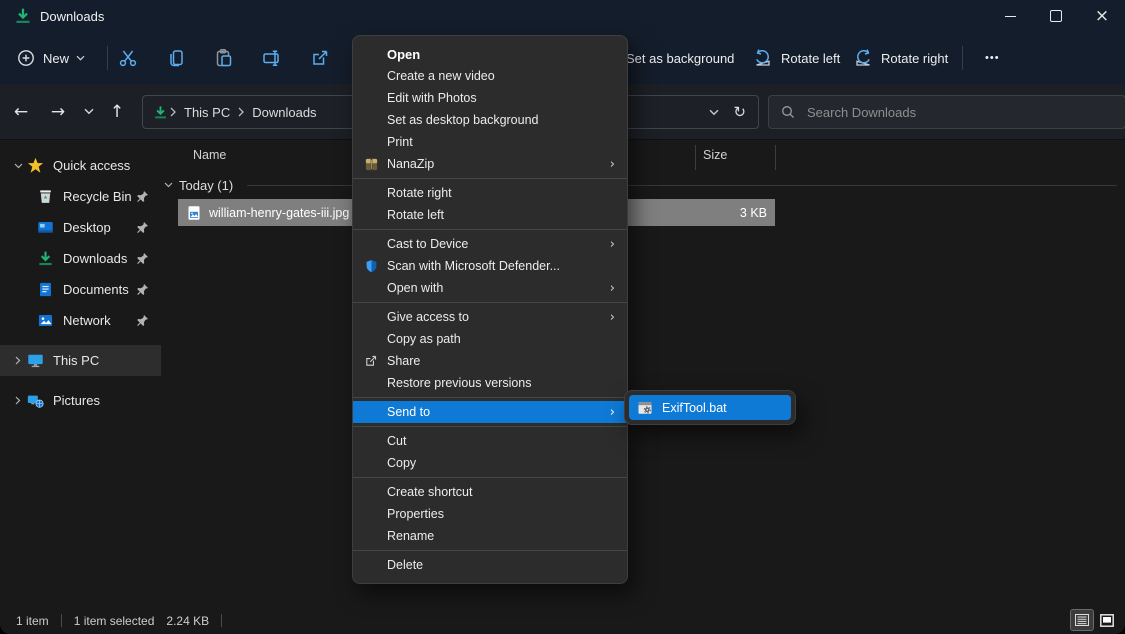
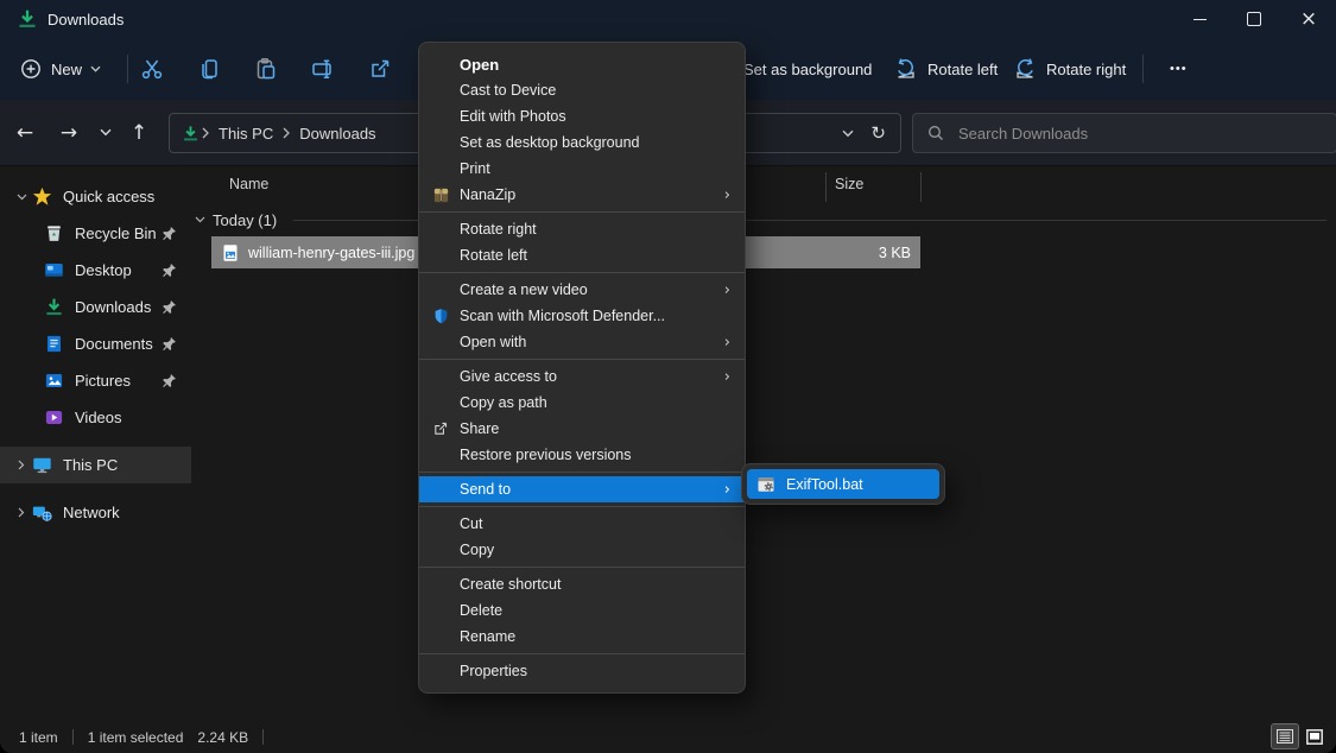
  Downloads
  ×
  New
  Set as background
  Rotate left
  Rotate right
  •••
  ←
  →
  ↑
  This PC
  Downloads
  ↻
  Search Downloads
  Quick access
  Recycle Bin
  Desktop
  Downloads
  Documents
- Network
+ Pictures
+ Videos
  This PC
- Pictures
+ Network
  Name
  Size
  Today (1)
  william-henry-gates-iii.jpg
  3 KB
  Open
- Create a new video
+ Cast to Device
  Edit with Photos
  Set as desktop background
  Print
  NanaZip
  ›
  Rotate right
  Rotate left
- Cast to Device
+ Create a new video
  ›
  Scan with Microsoft Defender...
  Open with
  ›
  Give access to
  ›
  Copy as path
  Share
  Restore previous versions
  Send to
  ›
  Cut
  Copy
  Create shortcut
- Properties
+ Delete
  Rename
- Delete
+ Properties
  ExifTool.bat
  1 item
  1 item selected
  2.24 KB
